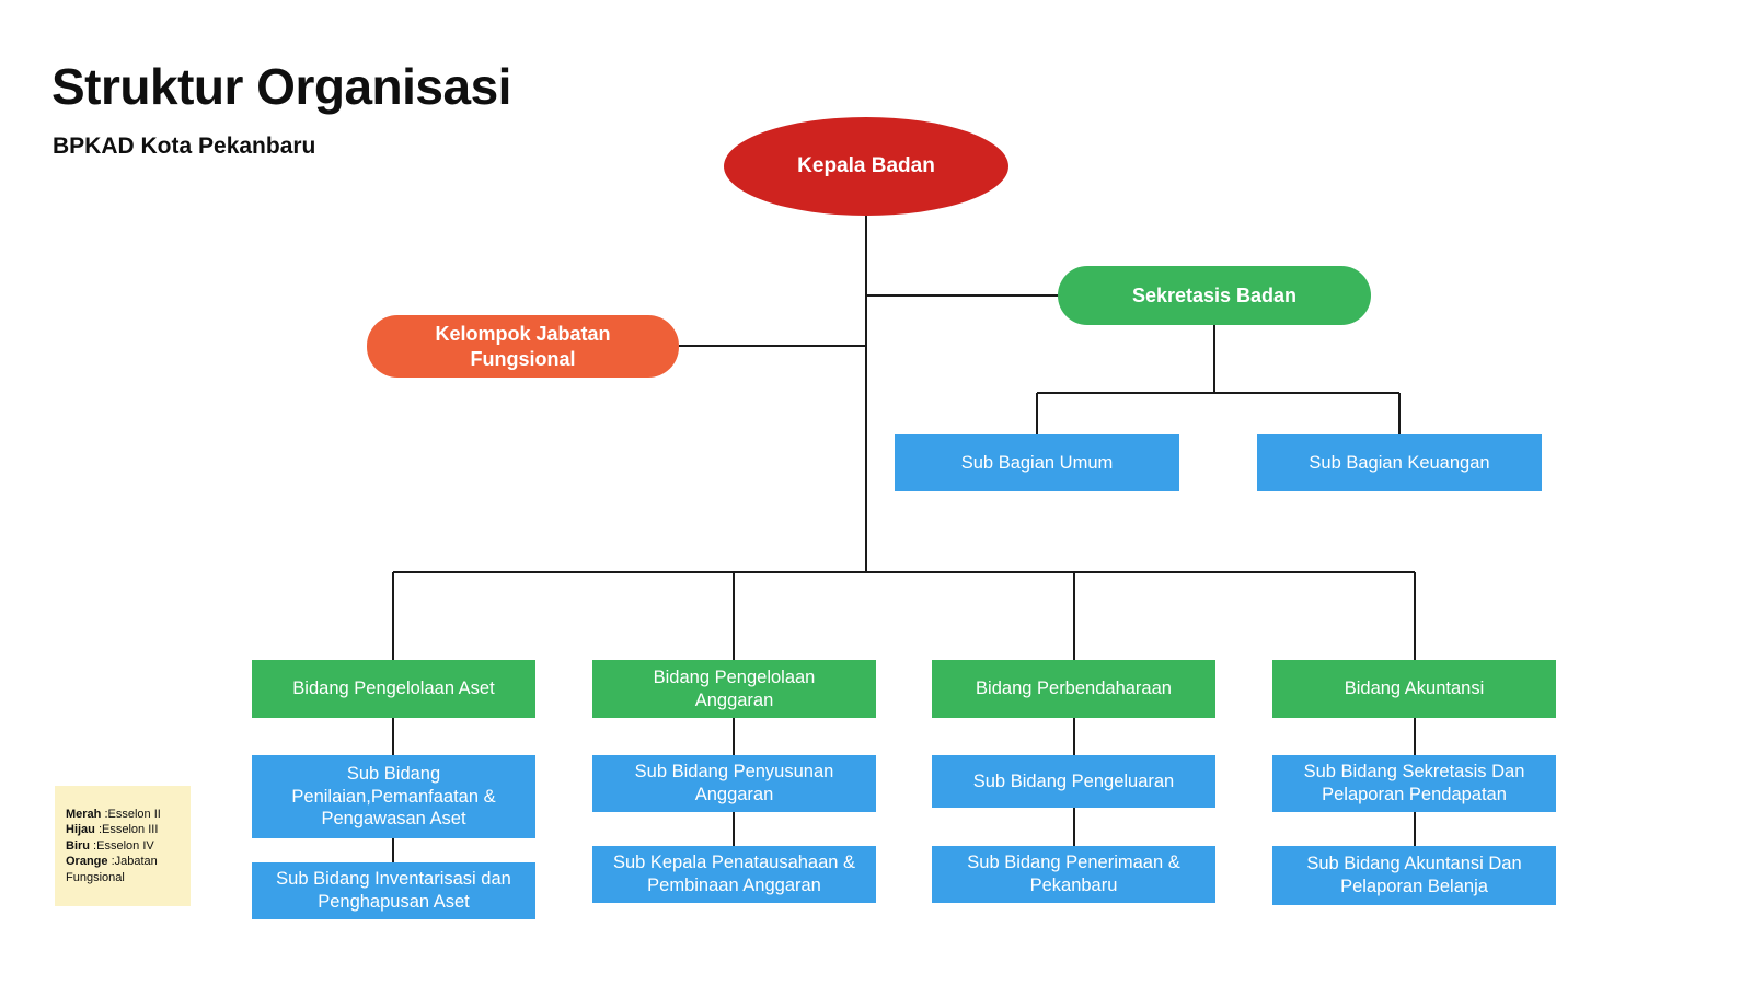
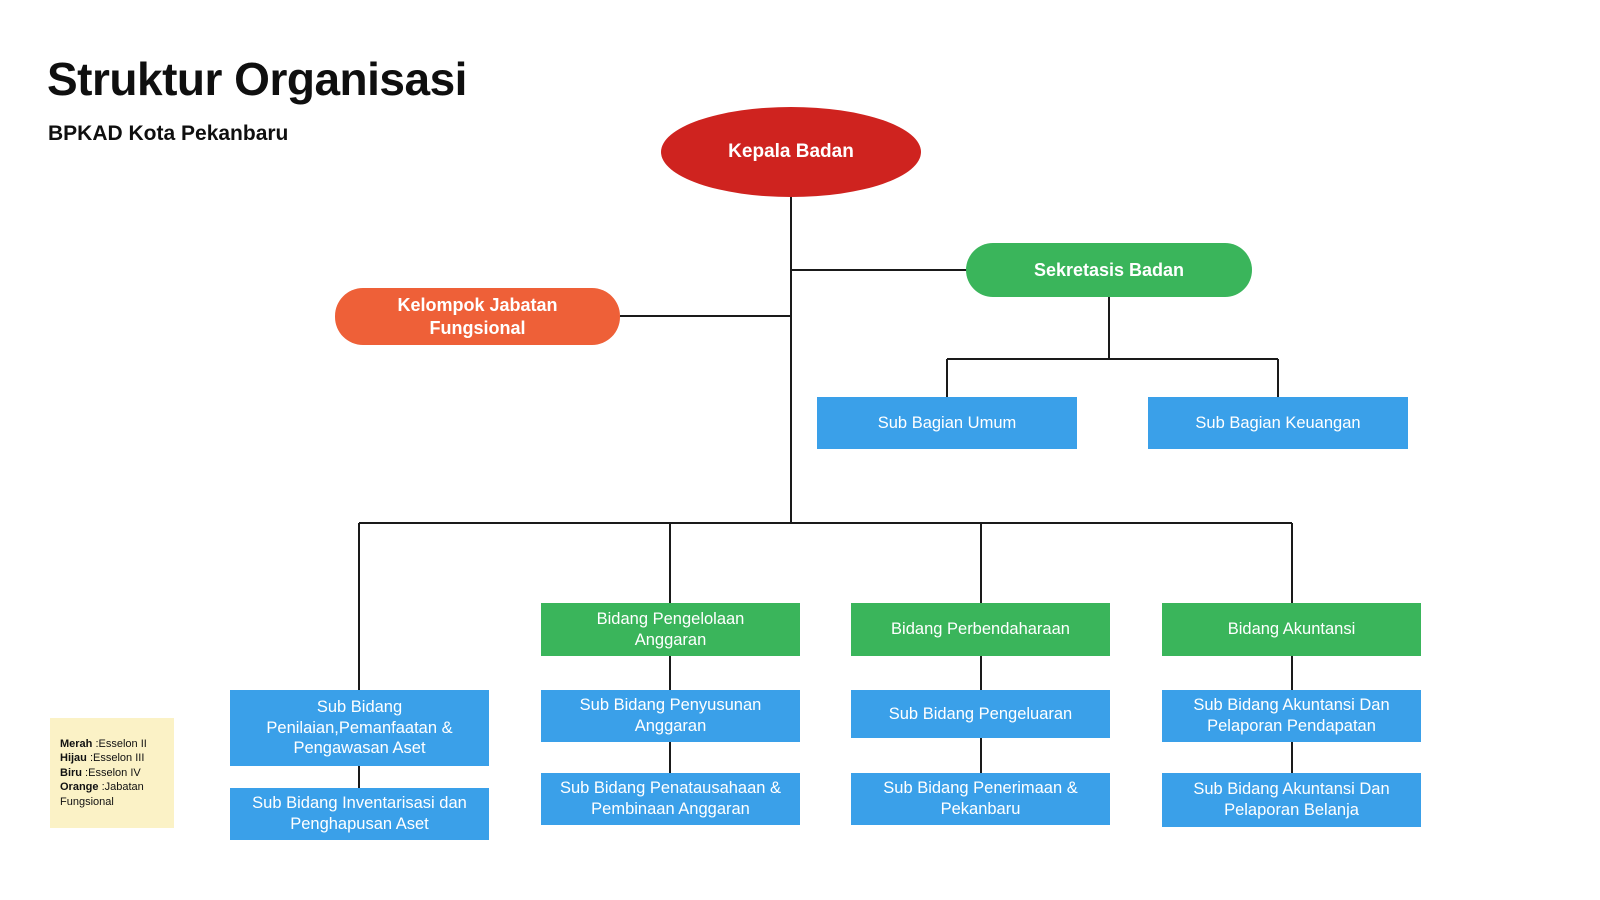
  Struktur Organisasi
  BPKAD Kota Pekanbaru
  Kepala Badan
  Sekretasis Badan
  Kelompok Jabatan Fungsional
  Sub Bagian Umum
  Sub Bagian Keuangan
- Bidang Pengelolaan Aset
  Sub Bidang Penilaian,Pemanfaatan & Pengawasan Aset
  Sub Bidang Inventarisasi dan Penghapusan Aset
  Bidang Pengelolaan Anggaran
  Sub Bidang Penyusunan Anggaran
- Sub Kepala Penatausahaan & Pembinaan Anggaran
+ Sub Bidang Penatausahaan & Pembinaan Anggaran
  Bidang Perbendaharaan
  Sub Bidang Pengeluaran
  Sub Bidang Penerimaan & Pekanbaru
  Bidang Akuntansi
- Sub Bidang Sekretasis Dan Pelaporan Pendapatan
+ Sub Bidang Akuntansi Dan Pelaporan Pendapatan
  Sub Bidang Akuntansi Dan Pelaporan Belanja
  Merah :Esselon II
  Hijau :Esselon III
  Biru :Esselon IV
  Orange :Jabatan Fungsional
